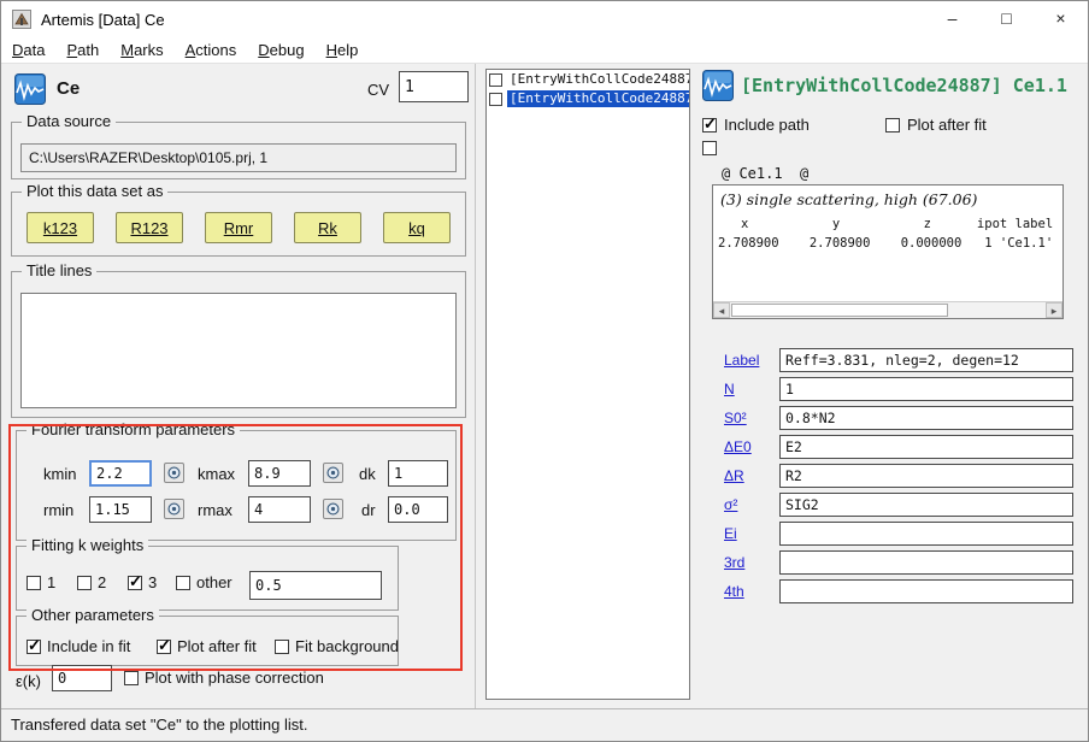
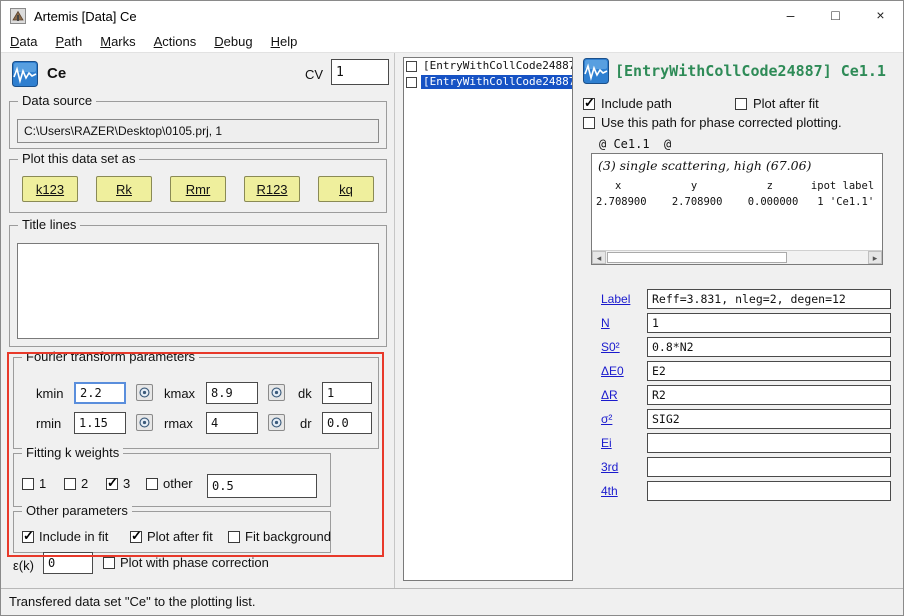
  Artemis [Data] Ce
  –
  □
  ×
  Data
  Path
  Marks
  Actions
  Debug
  Help
  Ce
  CV
  1
  Data source
  C:\Users\RAZER\Desktop\0105.prj, 1
  Plot this data set as
  k123
- R123
+ Rk
  Rmr
- Rk
+ R123
  kq
  Title lines
  Fourier transform parameters
  kmin
  2.2
  kmax
  8.9
  dk
  1
  rmin
  1.15
  rmax
  4
  dr
  0.0
  Fitting k weights
  1
  2
  3
  other
  0.5
  Other parameters
  Include in fit
  Plot after fit
  Fit background
  ε(k)
  0
  Plot with phase correction
  [EntryWithCollCode2488
  [EntryWithCollCode2488
  [EntryWithCollCode24887] Ce1.1
  Include path
  Plot after fit
+ Use this path for phase corrected plotting.
  @ Ce1.1 @
  (3) single scattering, high (67.06)
  x y z ipot label
  2.708900 2.708900 0.000000 1 'Ce1.1'
  Label
  Reff=3.831, nleg=2, degen=12
  N
  1
  S0²
  0.8*N2
  ΔE0
  E2
  ΔR
  R2
  σ²
  SIG2
  Ei
  3rd
  4th
  Transfered data set "Ce" to the plotting list.
